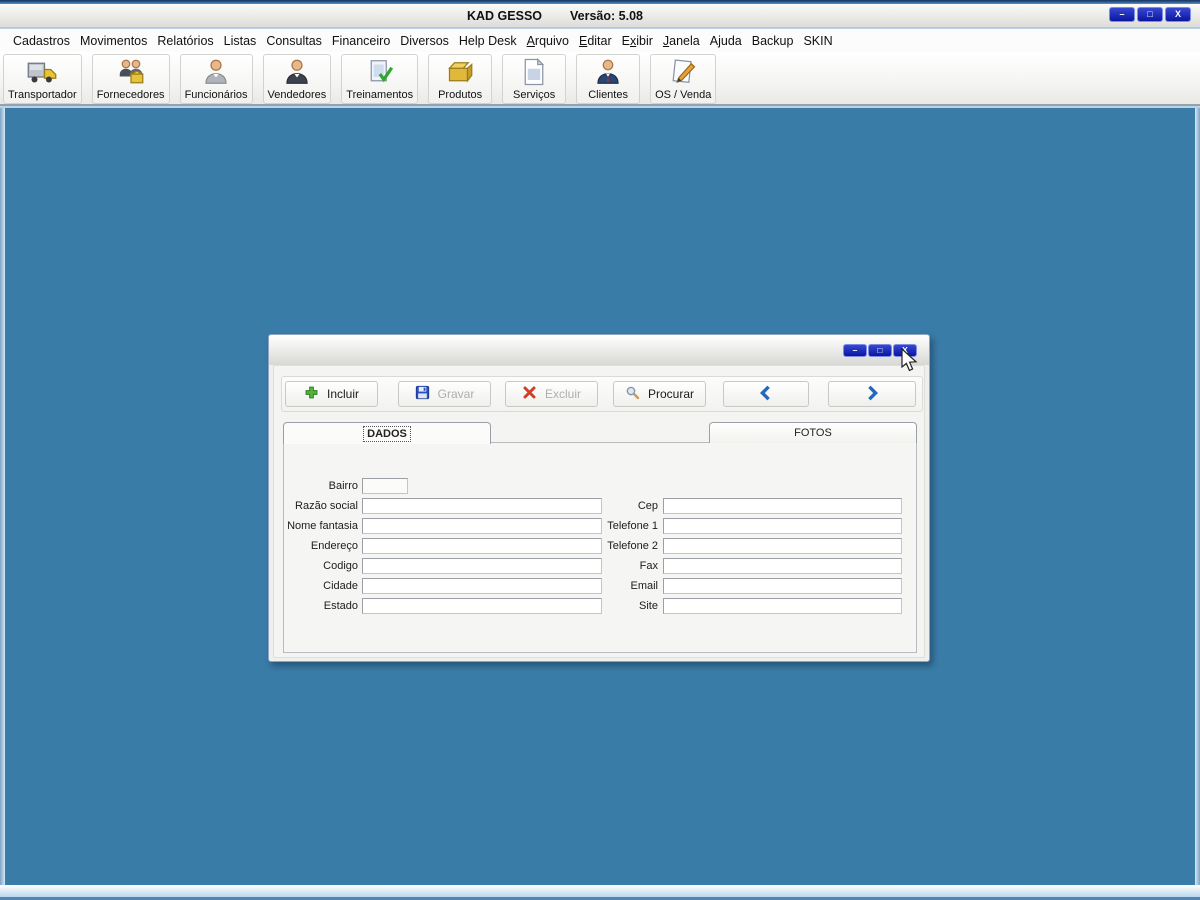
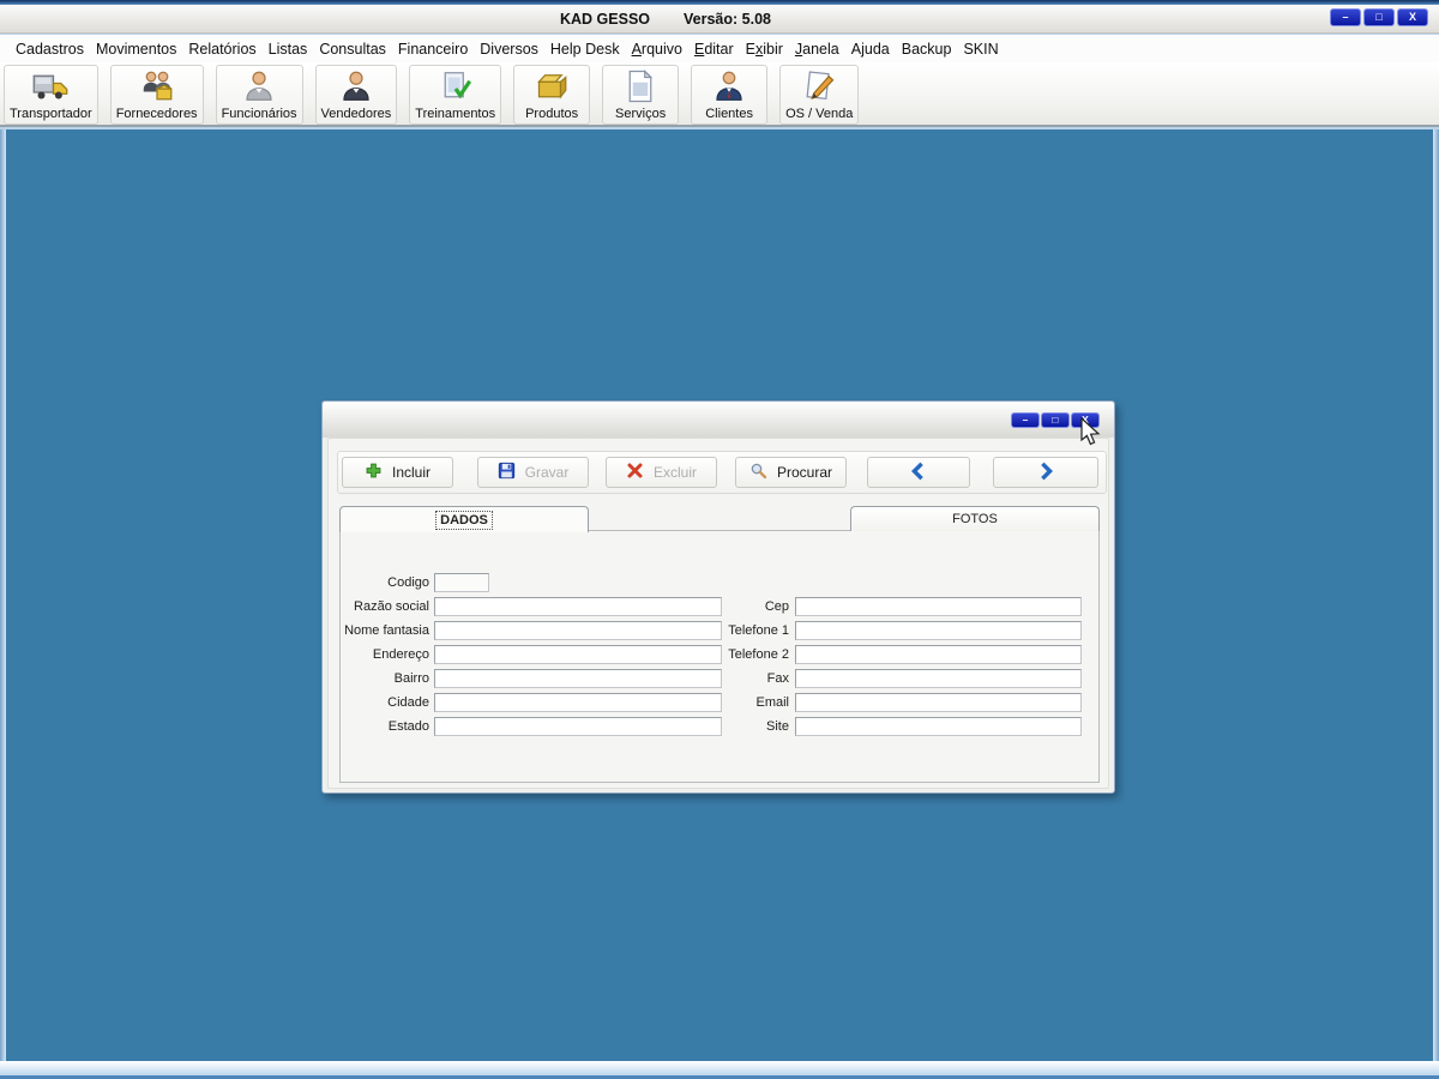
  KAD GESSO Versão: 5.08
  –
  □
  X
  Cadastros
  Movimentos
  Relatórios
  Listas
  Consultas
  Financeiro
  Diversos
  Help Desk
  Arquivo
  Editar
  Exibir
  Janela
  Ajuda
  Backup
  SKIN
  Transportador
  Fornecedores
  Funcionários
  Vendedores
  Treinamentos
  Produtos
  Serviços
  Clientes
  OS / Venda
  –
  □
  X
  Incluir
  Gravar
  Excluir
  Procurar
  DADOS
  FOTOS
- Bairro
+ Codigo
  Razão social
  Nome fantasia
  Endereço
- Codigo
+ Bairro
  Cidade
  Estado
  Cep
  Telefone 1
  Telefone 2
  Fax
  Email
  Site
